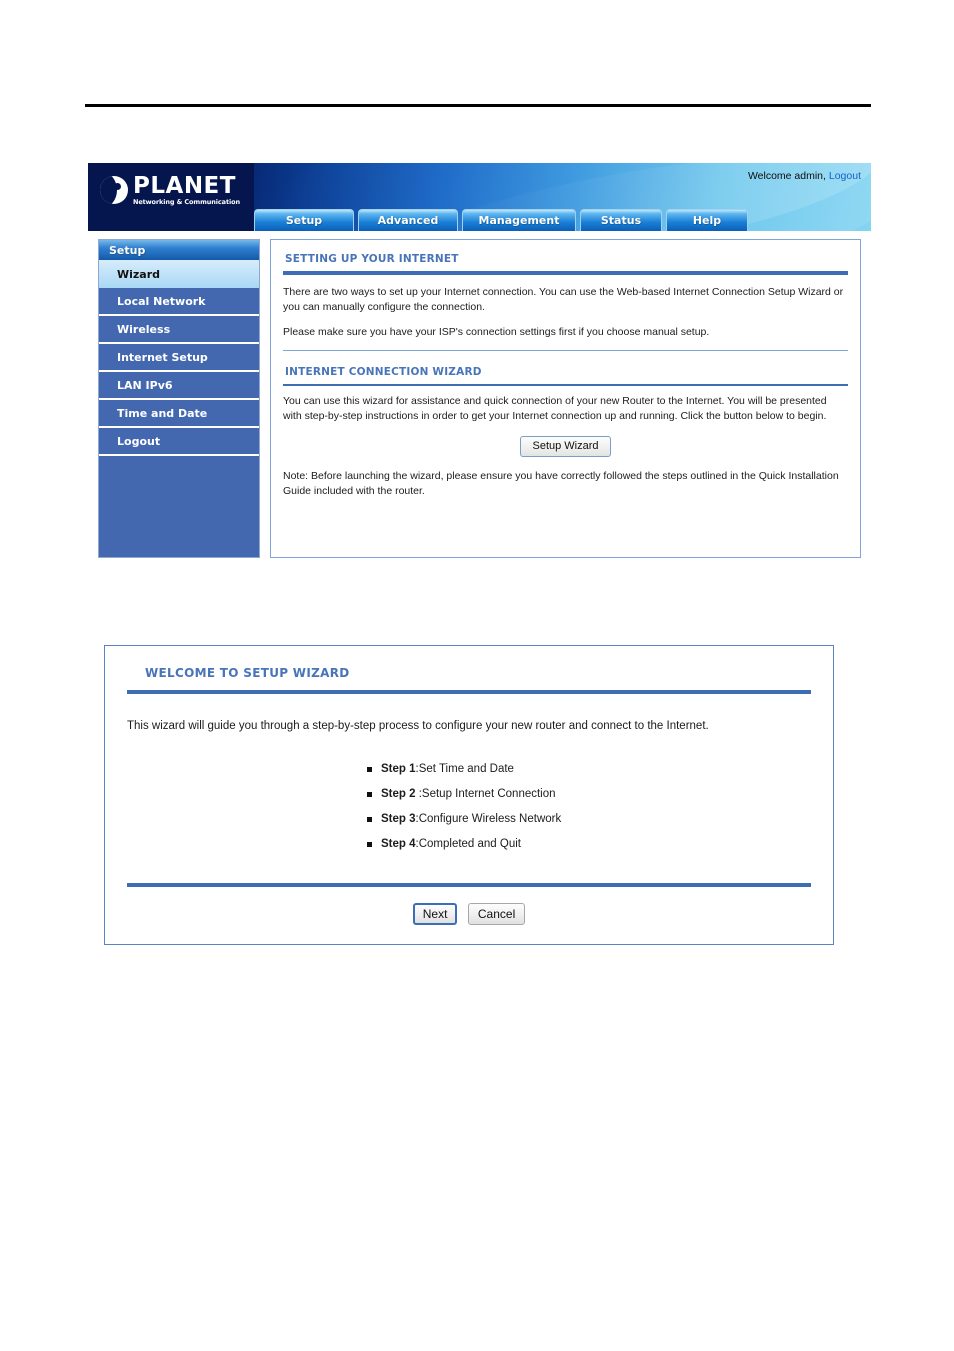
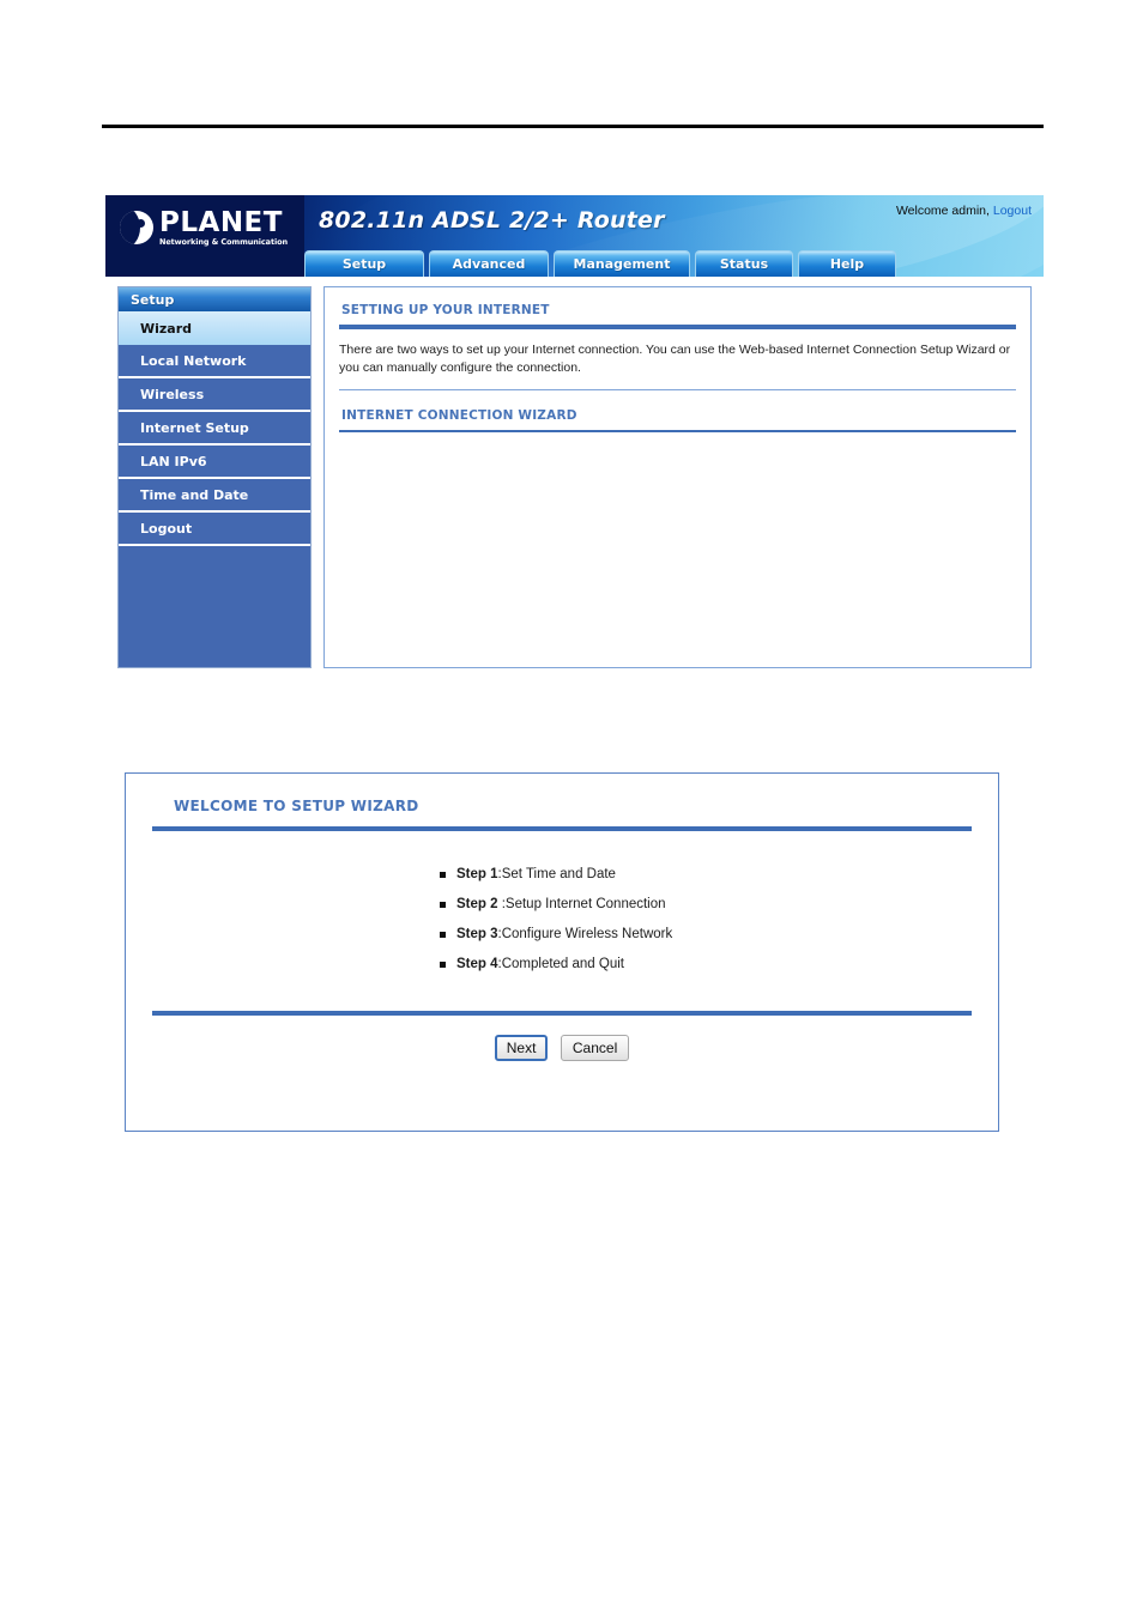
  PLANET
  Networking & Communication
+ 802.11n ADSL 2/2+ Router
  Welcome admin, Logout
  Setup
  Advanced
  Management
  Status
  Help
  Setup
  Wizard
  Local Network
  Wireless
  Internet Setup
  LAN IPv6
  Time and Date
  Logout
  SETTING UP YOUR INTERNET
  There are two ways to set up your Internet connection. You can use the Web-based Internet Connection Setup Wizard or you can manually configure the connection.
- Please make sure you have your ISP's connection settings first if you choose manual setup.
  INTERNET CONNECTION WIZARD
- You can use this wizard for assistance and quick connection of your new Router to the Internet. You will be presented with step-by-step instructions in order to get your Internet connection up and running. Click the button below to begin.
- Setup Wizard
- Note: Before launching the wizard, please ensure you have correctly followed the steps outlined in the Quick Installation Guide included with the router.
  WELCOME TO SETUP WIZARD
- This wizard will guide you through a step-by-step process to configure your new router and connect to the Internet.
  Step 1:Set Time and Date
  Step 2 :Setup Internet Connection
  Step 3:Configure Wireless Network
  Step 4:Completed and Quit
  Next Cancel
